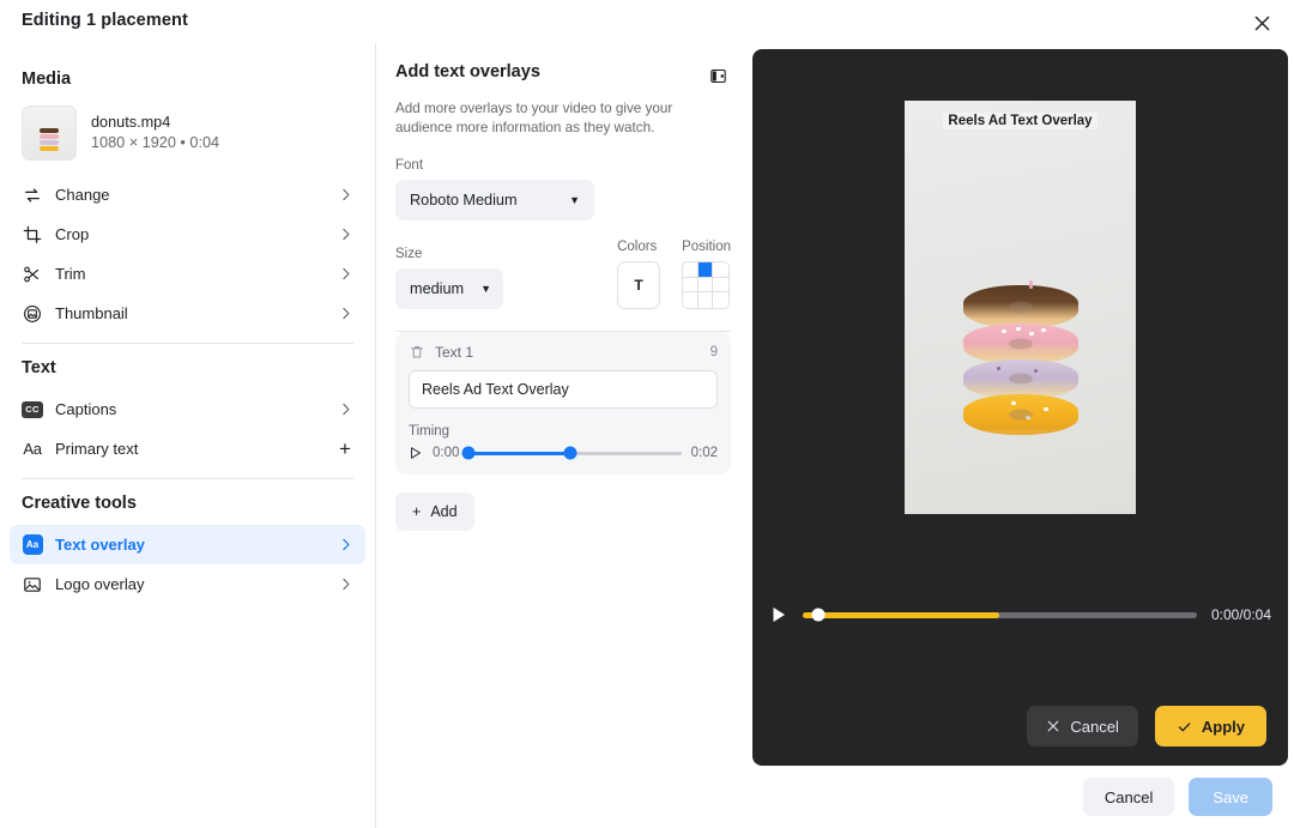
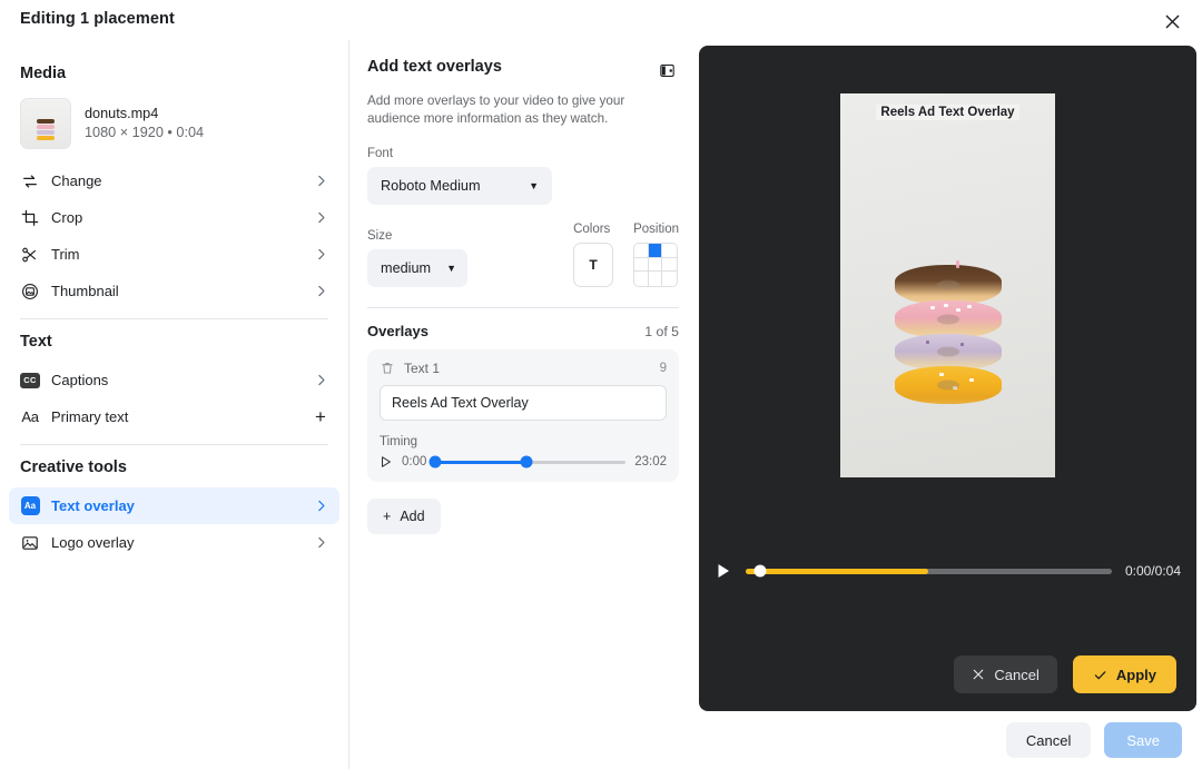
  Editing 1 placement
  Media
  donuts.mp4
  1080 × 1920 • 0:04
  Change
  Crop
  Trim
  Thumbnail
  Text
  CC
  Captions
  Aa
  Primary text
  +
  Creative tools
  Aa
  Text overlay
  Logo overlay
  Add text overlays
  Add more overlays to your video to give your audience more information as they watch.
  Font
  Roboto Medium
  ▼
  Size
  medium
  ▼
  Colors
  T
  Position
+ Overlays
+ 1 of 5
  Text 1
  9
  Reels Ad Text Overlay
  Timing
  0:00
- 0:02
+ 23:02
  +
  Add
  Reels Ad Text Overlay
  0:00/0:04
  Cancel
  Apply
  Cancel
  Save
